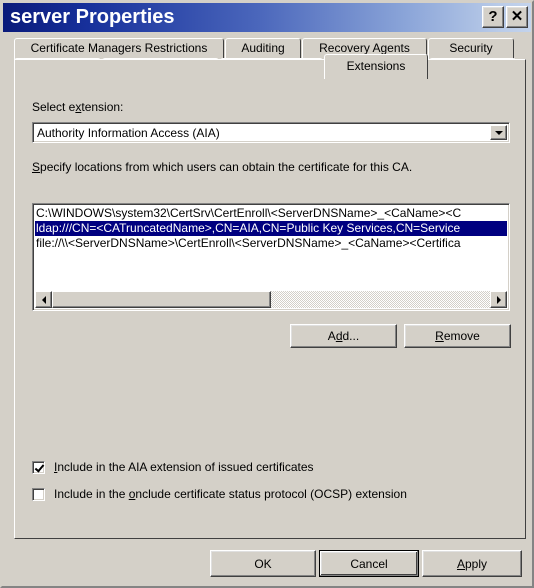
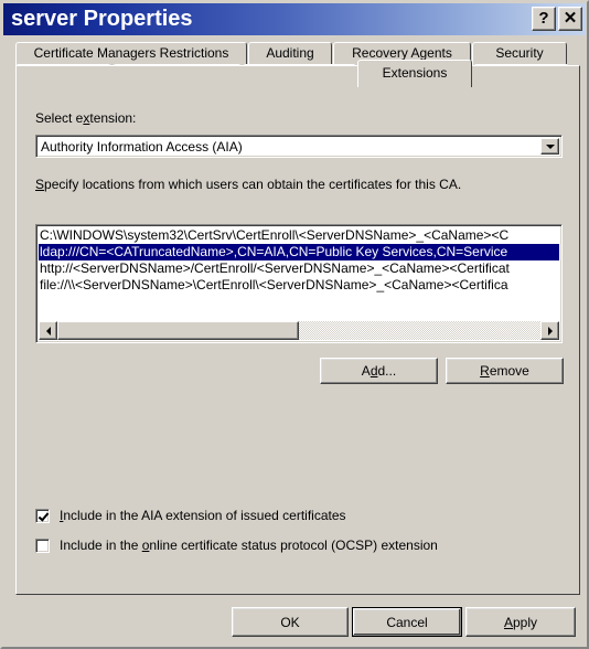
  server Properties
  ?
  ✕
  Certificate Managers Restrictions
  Auditing
  Recovery Agents
  Security
  Extensions
  Select extension:
  Authority Information Access (AIA)
- Specify locations from which users can obtain the certificate for this CA.
+ Specify locations from which users can obtain the certificates for this CA.
  C:\WINDOWS\system32\CertSrv\CertEnroll\<ServerDNSName>_<CaName><C
  ldap:///CN=<CATruncatedName>,CN=AIA,CN=Public Key Services,CN=Service
+ http://<ServerDNSName>/CertEnroll/<ServerDNSName>_<CaName><Certificat
  file://\\<ServerDNSName>\CertEnroll\<ServerDNSName>_<CaName><Certifica
  A
  d
  d...
  R
  emove
  Include in the AIA extension of issued certificates
- Include in the onclude certificate status protocol (OCSP) extension
+ Include in the online certificate status protocol (OCSP) extension
  OK
  Cancel
  A
  pply
